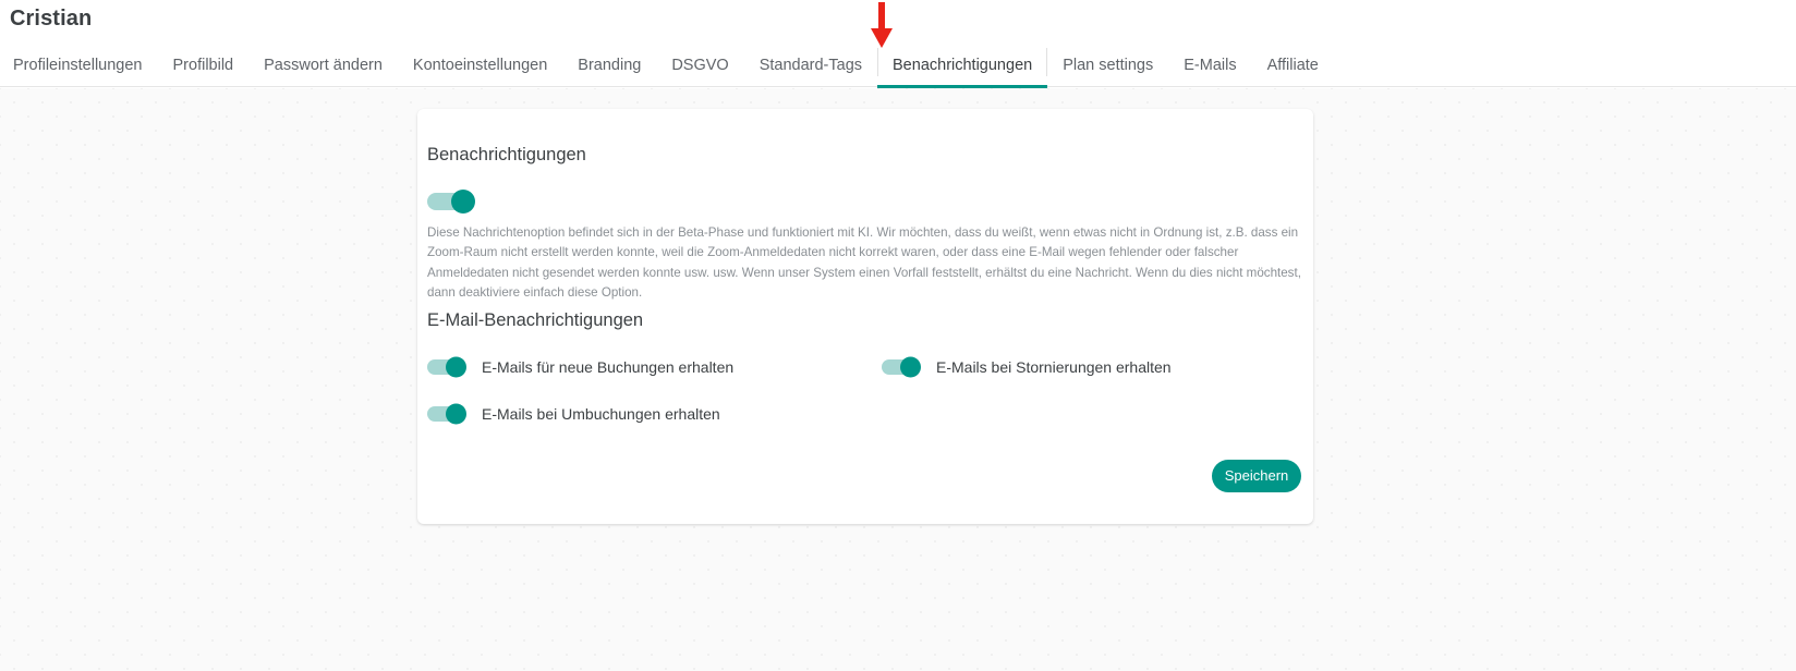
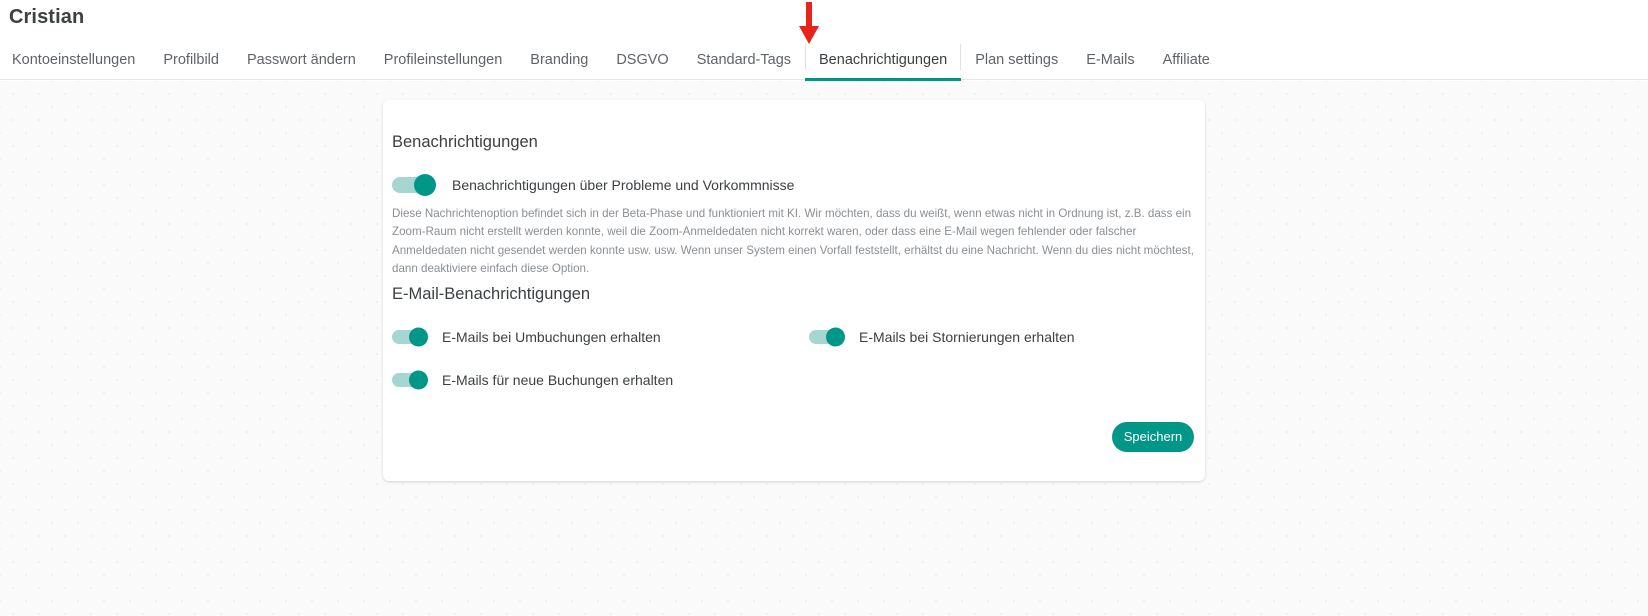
  Cristian
- Profileinstellungen
+ Kontoeinstellungen
  Profilbild
  Passwort ändern
- Kontoeinstellungen
+ Profileinstellungen
  Branding
  DSGVO
  Standard-Tags
  Benachrichtigungen
  Plan settings
  E-Mails
  Affiliate
  Benachrichtigungen
+ Benachrichtigungen über Probleme und Vorkommnisse
  Diese Nachrichtenoption befindet sich in der Beta-Phase und funktioniert mit KI. Wir möchten, dass du weißt, wenn etwas nicht in Ordnung ist, z.B. dass ein Zoom-Raum nicht erstellt werden konnte, weil die Zoom-Anmeldedaten nicht korrekt waren, oder dass eine E-Mail wegen fehlender oder falscher Anmeldedaten nicht gesendet werden konnte usw. usw. Wenn unser System einen Vorfall feststellt, erhältst du eine Nachricht. Wenn du dies nicht möchtest, dann deaktiviere einfach diese Option.
  E-Mail-Benachrichtigungen
- E-Mails für neue Buchungen erhalten
+ E-Mails bei Umbuchungen erhalten
  E-Mails bei Stornierungen erhalten
- E-Mails bei Umbuchungen erhalten
+ E-Mails für neue Buchungen erhalten
  Speichern
